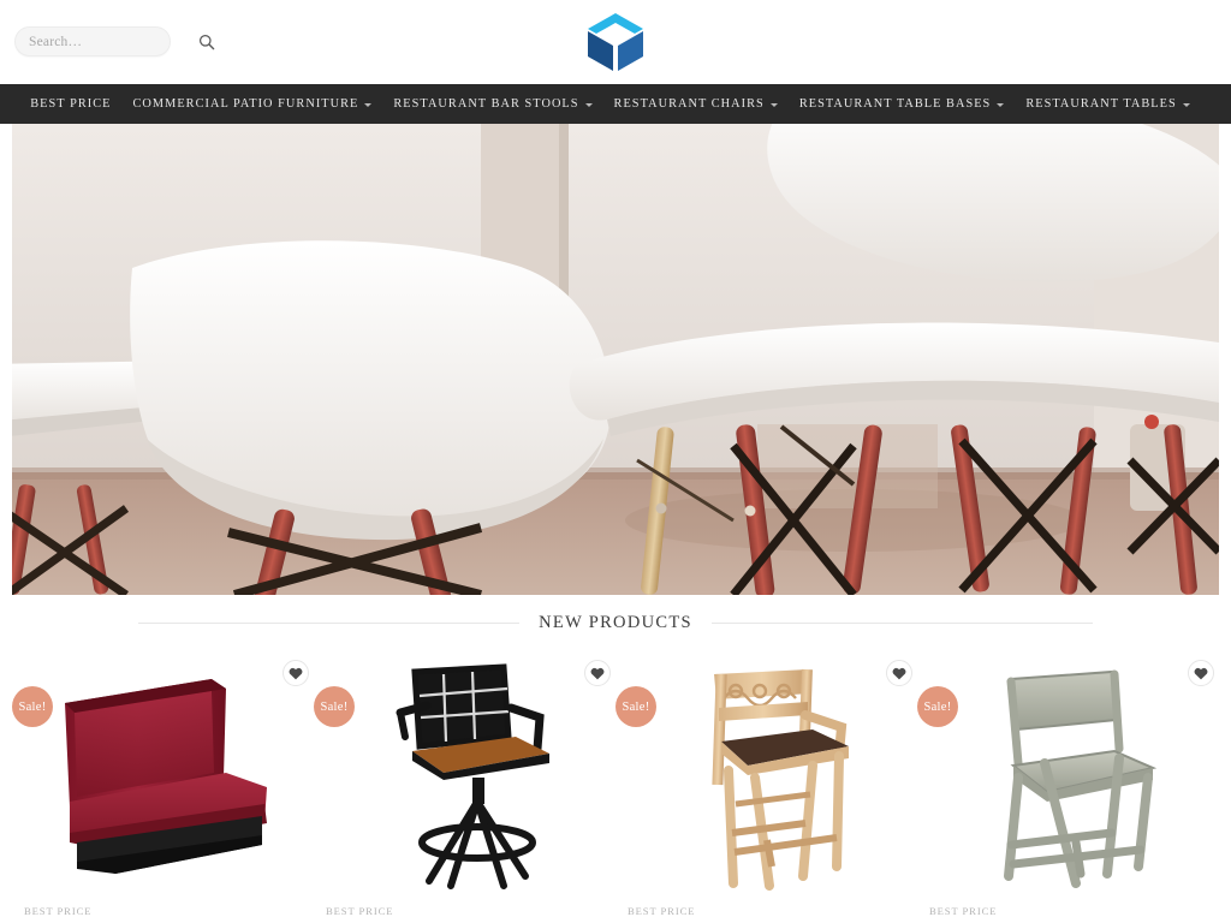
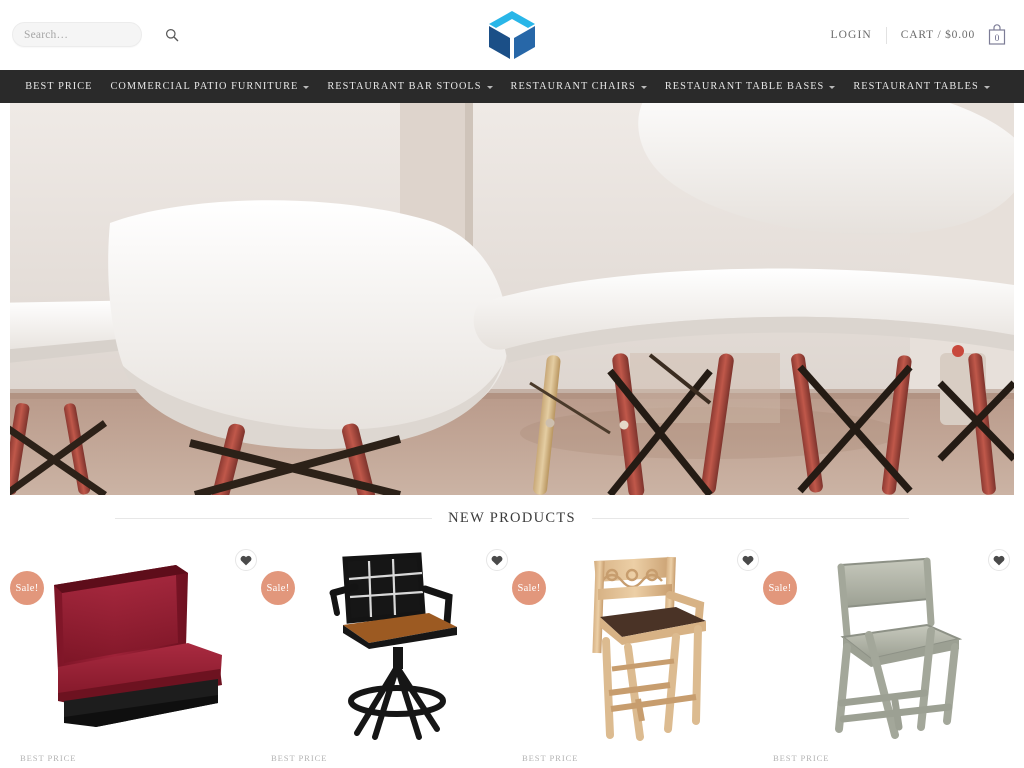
  Search…
+ LOGIN
+ CART / $0.00
+ 0
  BEST PRICE
  COMMERCIAL PATIO FURNITURE
  RESTAURANT BAR STOOLS
  RESTAURANT CHAIRS
  RESTAURANT TABLE BASES
  RESTAURANT TABLES
  NEW PRODUCTS
  Sale!
  BEST PRICE
  Sale!
  BEST PRICE
  Sale!
  BEST PRICE
  Sale!
  BEST PRICE
